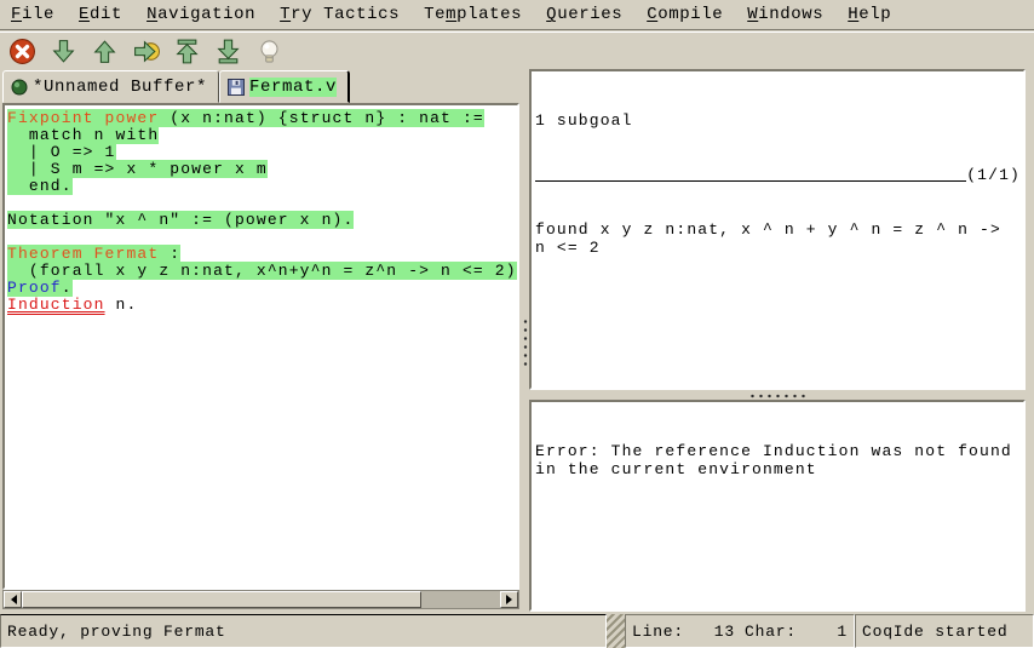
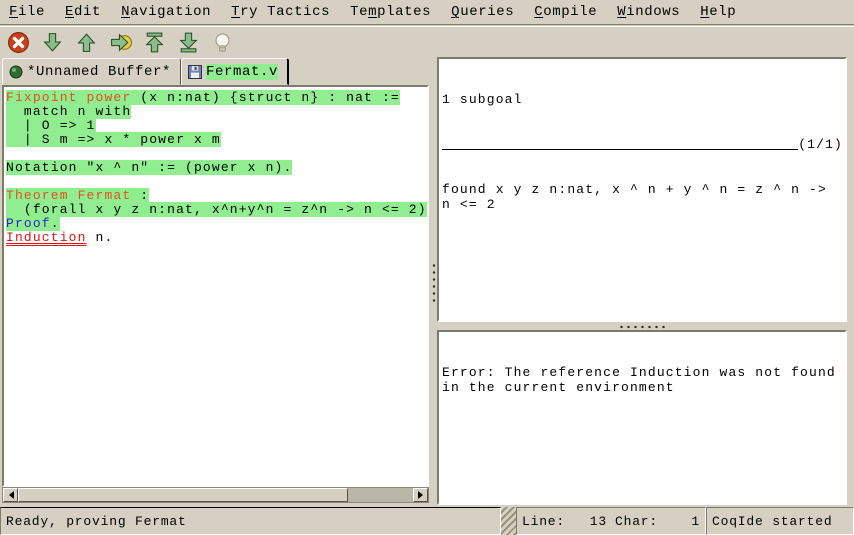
  File
  Edit
  Navigation
  Try Tactics
  Templates
  Queries
  Compile
  Windows
  Help
  *Unnamed Buffer*
  Fermat.v
  Fixpoint power (x n:nat) {struct n} : nat :=
  match n with
  | O => 1
  | S m => x * power x m
- end.
  Notation "x ^ n" := (power x n).
  Theorem Fermat :
  (forall x y z n:nat, x^n+y^n = z^n -> n <= 2)
  Proof.
  Induction n.
  1 subgoal
  (1/1)
  found x y z n:nat, x ^ n + y ^ n = z ^ n ->
  n <= 2
  Error: The reference Induction was not found
  in the current environment
  Ready, proving Fermat
  Line:
  13
  Char:
  1
  CoqIde started
